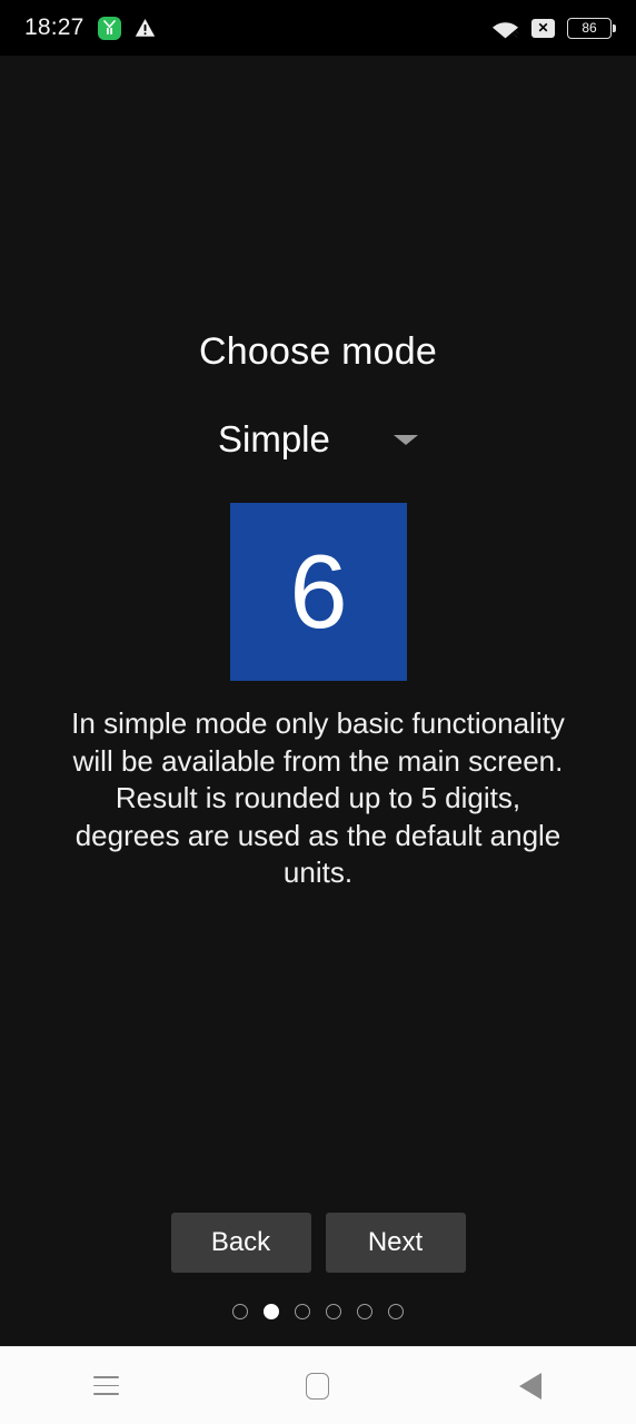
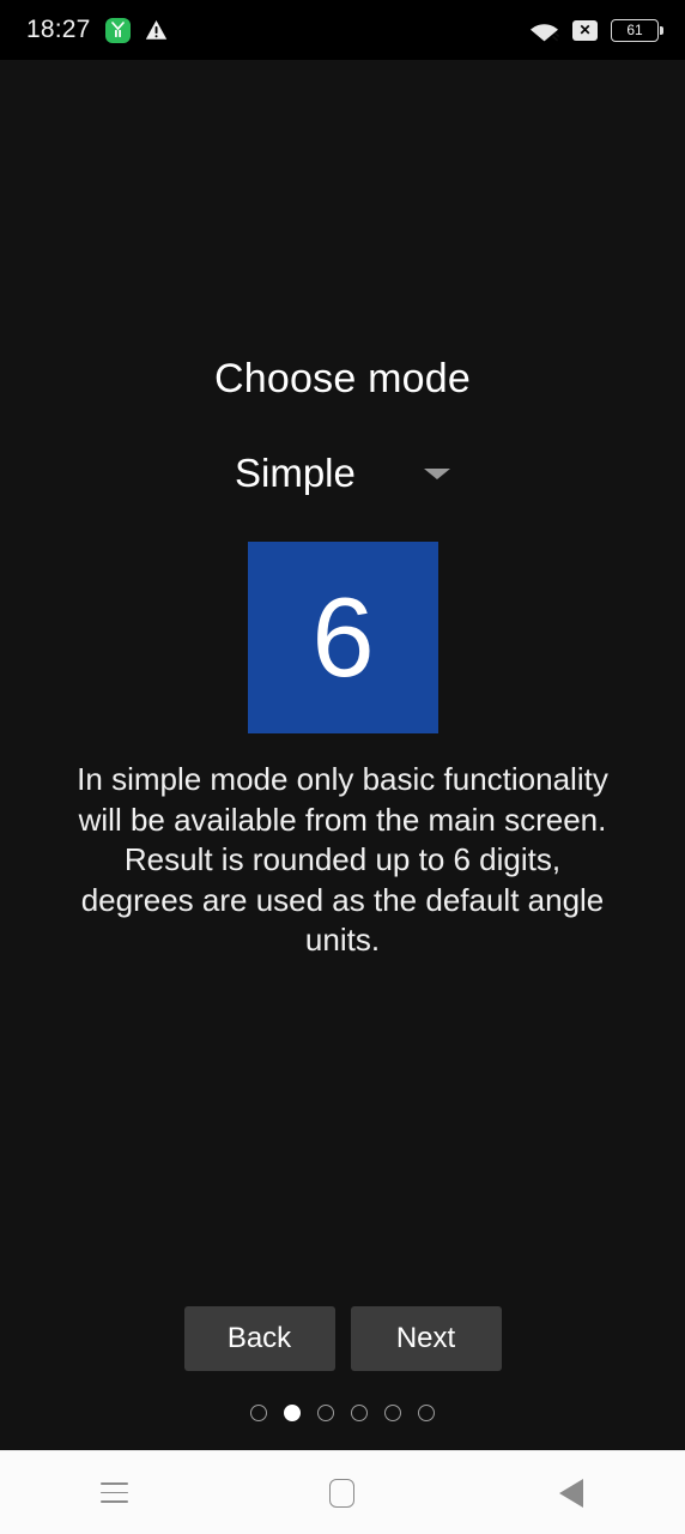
  18:27
  ✕
- 86
+ 61
  Choose mode
  Simple
  6
- In simple mode only basic functionality will be available from the main screen. Result is rounded up to 5 digits, degrees are used as the default angle units.
+ In simple mode only basic functionality will be available from the main screen. Result is rounded up to 6 digits, degrees are used as the default angle units.
  Back
  Next
